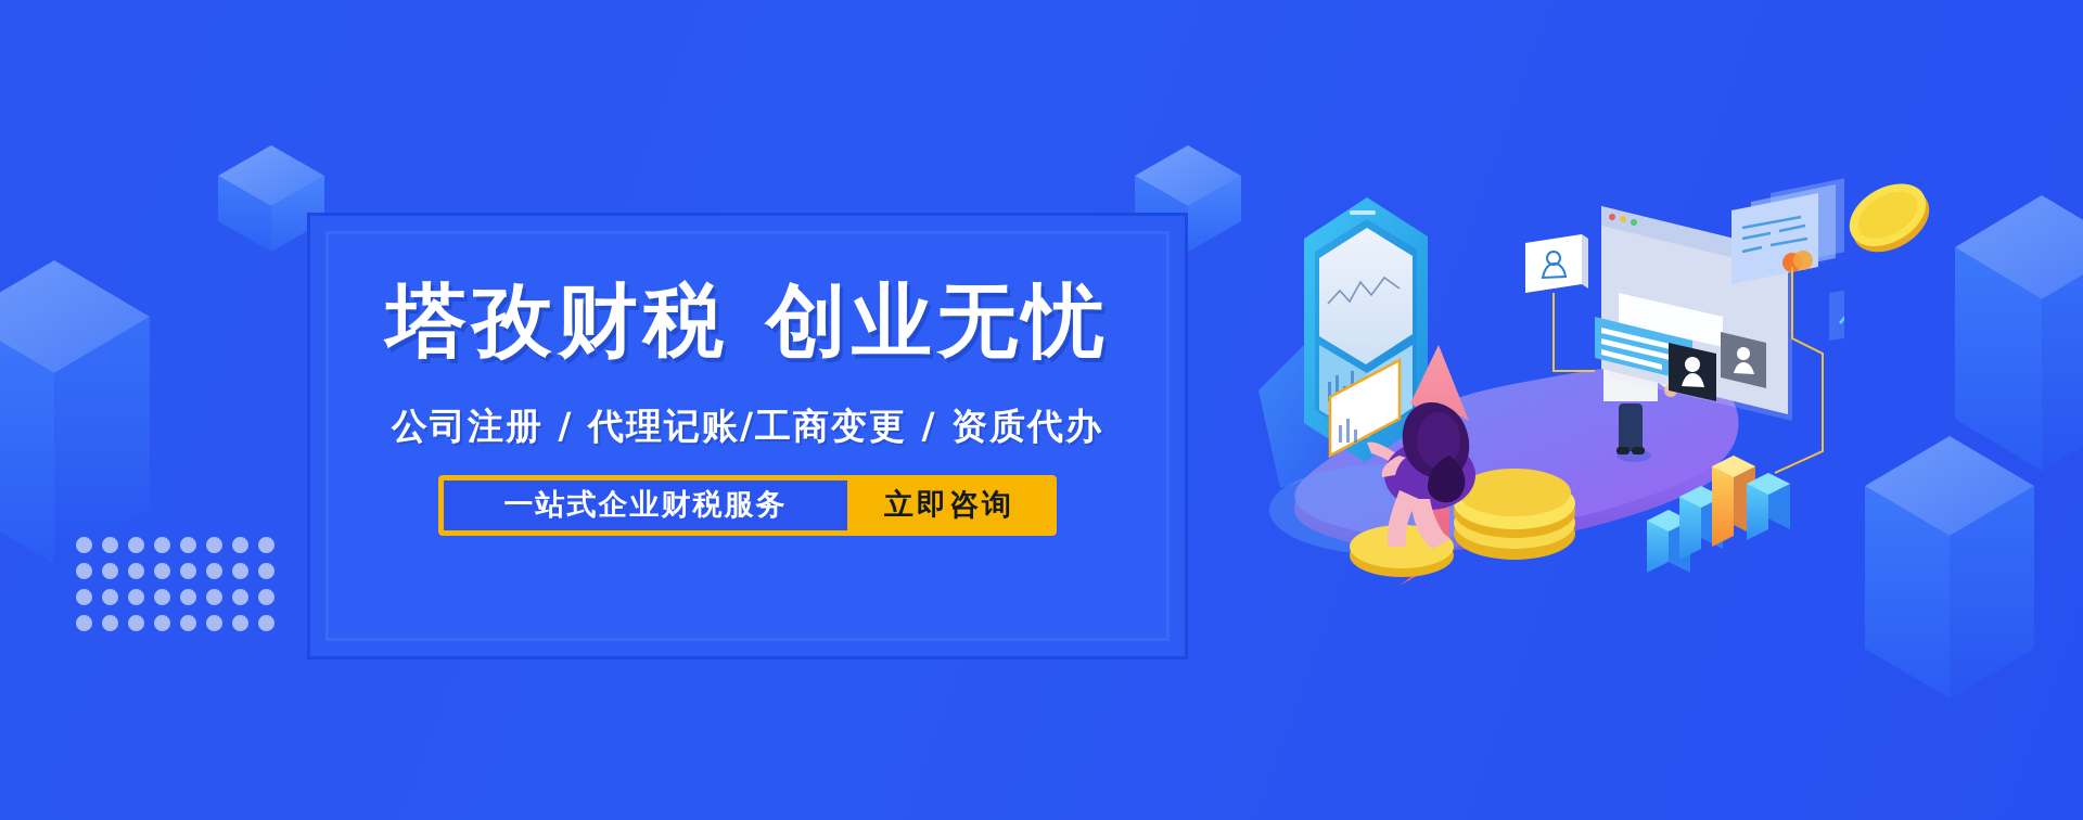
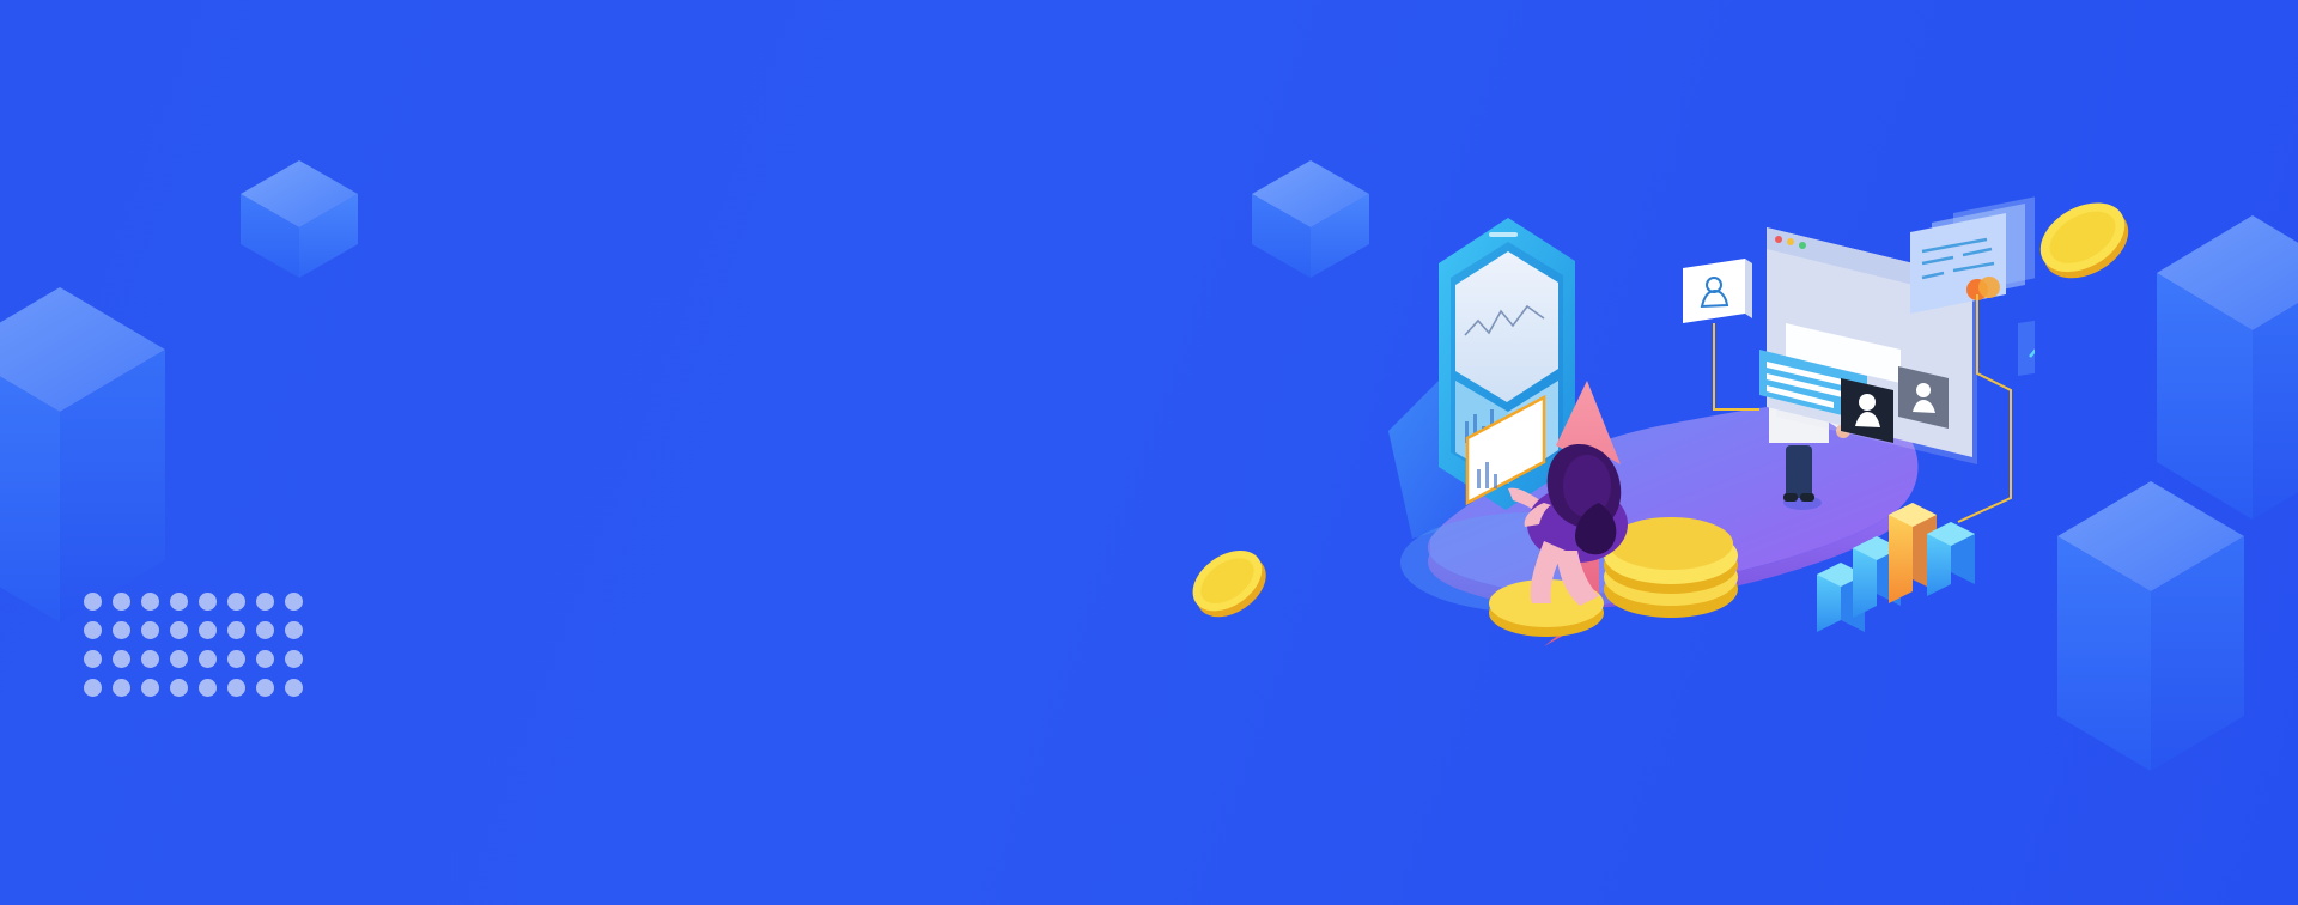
- 塔孜财税 创业无忧
- 公司注册 / 代理记账/工商变更 / 资质代办
- 一站式企业财税服务
- 立即咨询
